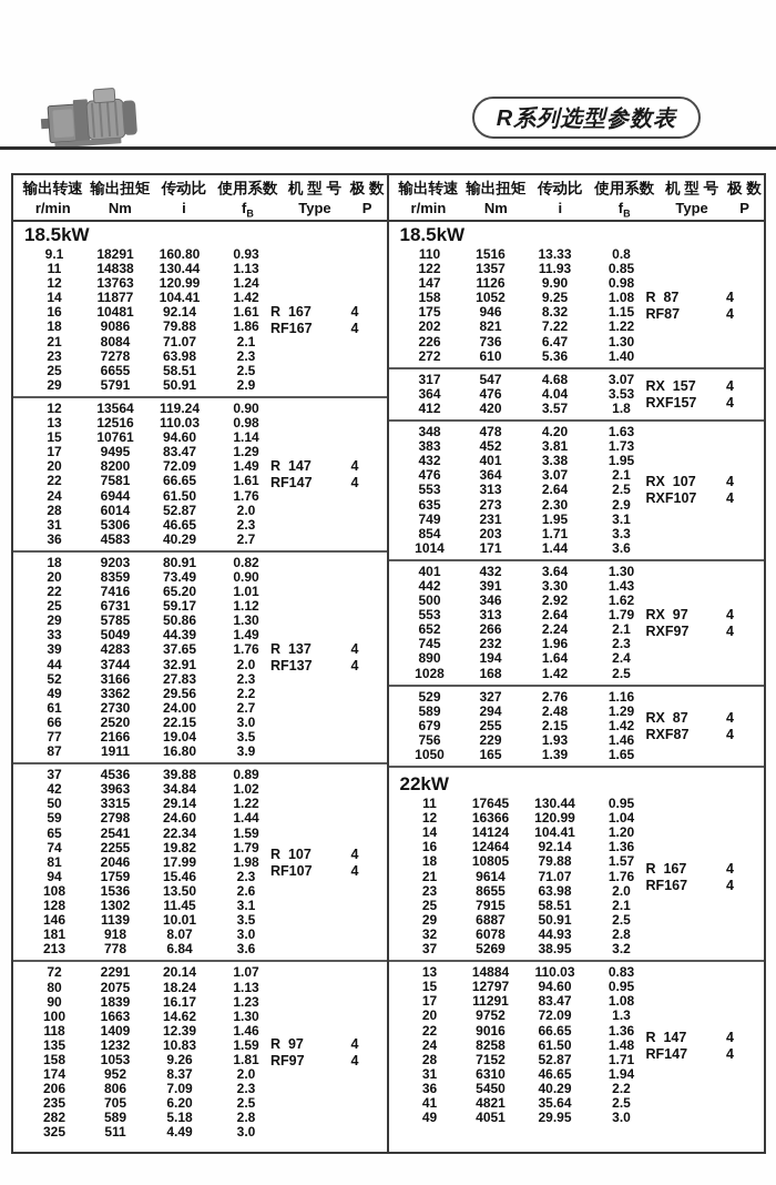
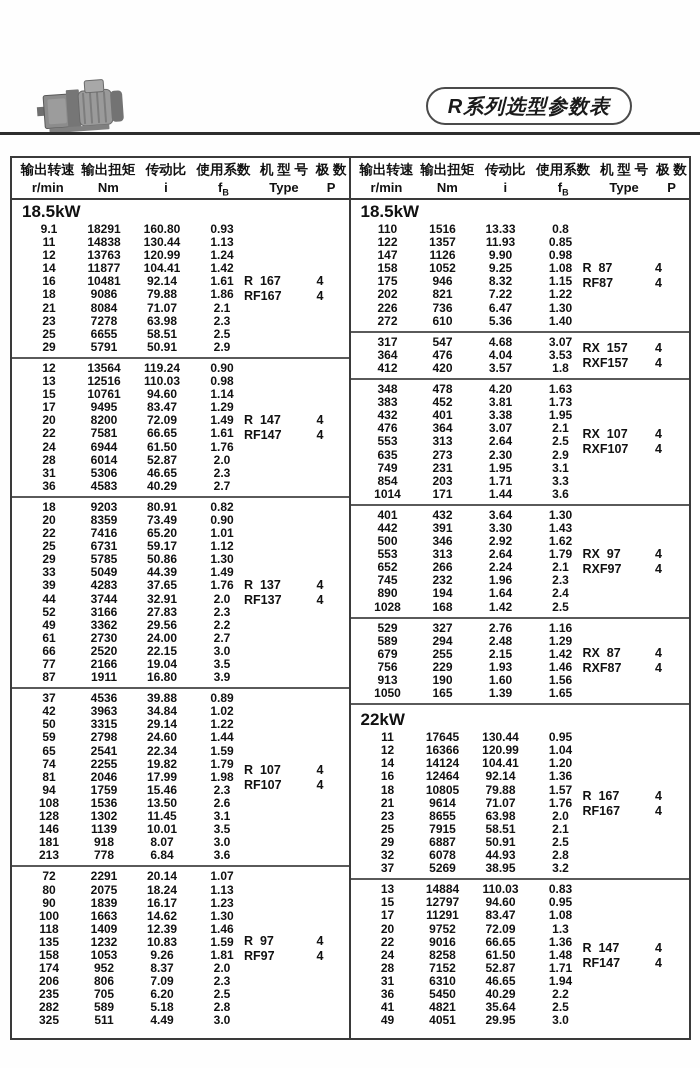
  R系列选型参数表
  输出转速
  输出扭矩
  传动比
  使用系数
  机 型 号
  极 数
  r/min
  Nm
  i
  fB
  Type
  P
  18.5kW
  9.1
  18291
  160.80
  0.93
  11
  14838
  130.44
  1.13
  12
  13763
  120.99
  1.24
  14
  11877
  104.41
  1.42
  16
  10481
  92.14
  1.61
  18
  9086
  79.88
  1.86
  21
  8084
  71.07
  2.1
  23
  7278
  63.98
  2.3
  25
  6655
  58.51
  2.5
  29
  5791
  50.91
  2.9
  R 167
  4
  RF167
  4
  12
  13564
  119.24
  0.90
  13
  12516
  110.03
  0.98
  15
  10761
  94.60
  1.14
  17
  9495
  83.47
  1.29
  20
  8200
  72.09
  1.49
  22
  7581
  66.65
  1.61
  24
  6944
  61.50
  1.76
  28
  6014
  52.87
  2.0
  31
  5306
  46.65
  2.3
  36
  4583
  40.29
  2.7
  R 147
  4
  RF147
  4
  18
  9203
  80.91
  0.82
  20
  8359
  73.49
  0.90
  22
  7416
  65.20
  1.01
  25
  6731
  59.17
  1.12
  29
  5785
  50.86
  1.30
  33
  5049
  44.39
  1.49
  39
  4283
  37.65
  1.76
  44
  3744
  32.91
  2.0
  52
  3166
  27.83
  2.3
  49
  3362
  29.56
  2.2
  61
  2730
  24.00
  2.7
  66
  2520
  22.15
  3.0
  77
  2166
  19.04
  3.5
  87
  1911
  16.80
  3.9
  R 137
  4
  RF137
  4
  37
  4536
  39.88
  0.89
  42
  3963
  34.84
  1.02
  50
  3315
  29.14
  1.22
  59
  2798
  24.60
  1.44
  65
  2541
  22.34
  1.59
  74
  2255
  19.82
  1.79
  81
  2046
  17.99
  1.98
  94
  1759
  15.46
  2.3
  108
  1536
  13.50
  2.6
  128
  1302
  11.45
  3.1
  146
  1139
  10.01
  3.5
  181
  918
  8.07
  3.0
  213
  778
  6.84
  3.6
  R 107
  4
  RF107
  4
  72
  2291
  20.14
  1.07
  80
  2075
  18.24
  1.13
  90
  1839
  16.17
  1.23
  100
  1663
  14.62
  1.30
  118
  1409
  12.39
  1.46
  135
  1232
  10.83
  1.59
  158
  1053
  9.26
  1.81
  174
  952
  8.37
  2.0
  206
  806
  7.09
  2.3
  235
  705
  6.20
  2.5
  282
  589
  5.18
  2.8
  325
  511
  4.49
  3.0
  R 97
  4
  RF97
  4
  输出转速
  输出扭矩
  传动比
  使用系数
  机 型 号
  极 数
  r/min
  Nm
  i
  fB
  Type
  P
  18.5kW
  110
  1516
  13.33
  0.8
  122
  1357
  11.93
  0.85
  147
  1126
  9.90
  0.98
  158
  1052
  9.25
  1.08
  175
  946
  8.32
  1.15
  202
  821
  7.22
  1.22
  226
  736
  6.47
  1.30
  272
  610
  5.36
  1.40
  R 87
  4
  RF87
  4
  317
  547
  4.68
  3.07
  364
  476
  4.04
  3.53
  412
  420
  3.57
  1.8
  RX 157
  4
  RXF157
  4
  348
  478
  4.20
  1.63
  383
  452
  3.81
  1.73
  432
  401
  3.38
  1.95
  476
  364
  3.07
  2.1
  553
  313
  2.64
  2.5
  635
  273
  2.30
  2.9
  749
  231
  1.95
  3.1
  854
  203
  1.71
  3.3
  1014
  171
  1.44
  3.6
  RX 107
  4
  RXF107
  4
  401
  432
  3.64
  1.30
  442
  391
  3.30
  1.43
  500
  346
  2.92
  1.62
  553
  313
  2.64
  1.79
  652
  266
  2.24
  2.1
  745
  232
  1.96
  2.3
  890
  194
  1.64
  2.4
  1028
  168
  1.42
  2.5
  RX 97
  4
  RXF97
  4
  529
  327
  2.76
  1.16
  589
  294
  2.48
  1.29
  679
  255
  2.15
  1.42
  756
  229
  1.93
  1.46
+ 913
+ 190
+ 1.60
+ 1.56
  1050
  165
  1.39
  1.65
  RX 87
  4
  RXF87
  4
  22kW
  11
  17645
  130.44
  0.95
  12
  16366
  120.99
  1.04
  14
  14124
  104.41
  1.20
  16
  12464
  92.14
  1.36
  18
  10805
  79.88
  1.57
  21
  9614
  71.07
  1.76
  23
  8655
  63.98
  2.0
  25
  7915
  58.51
  2.1
  29
  6887
  50.91
  2.5
  32
  6078
  44.93
  2.8
  37
  5269
  38.95
  3.2
  R 167
  4
  RF167
  4
  13
  14884
  110.03
  0.83
  15
  12797
  94.60
  0.95
  17
  11291
  83.47
  1.08
  20
  9752
  72.09
  1.3
  22
  9016
  66.65
  1.36
  24
  8258
  61.50
  1.48
  28
  7152
  52.87
  1.71
  31
  6310
  46.65
  1.94
  36
  5450
  40.29
  2.2
  41
  4821
  35.64
  2.5
  49
  4051
  29.95
  3.0
  R 147
  4
  RF147
  4
